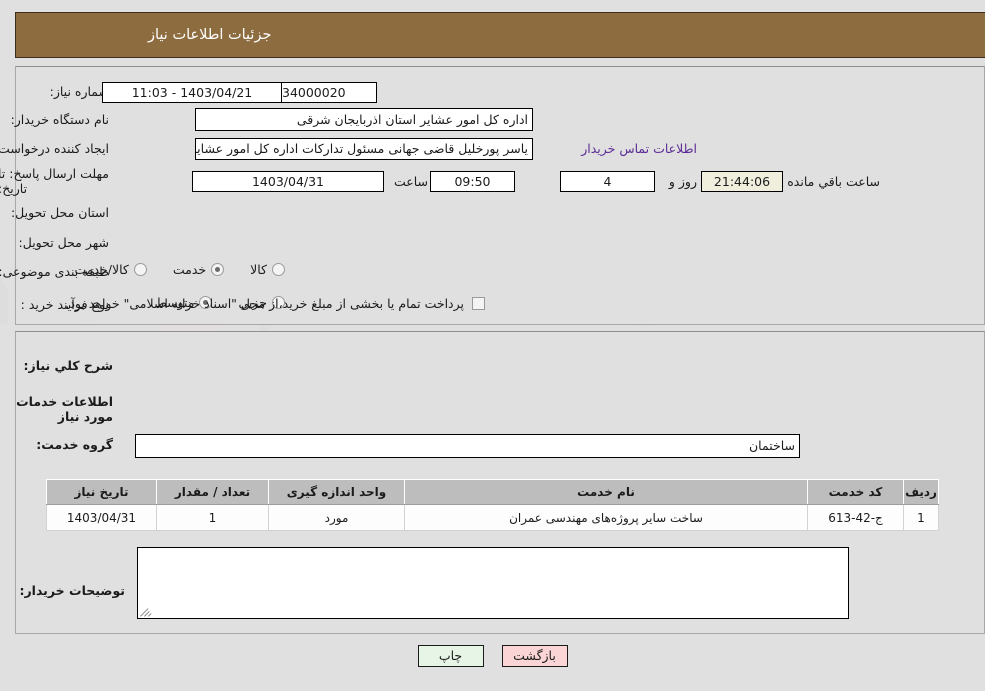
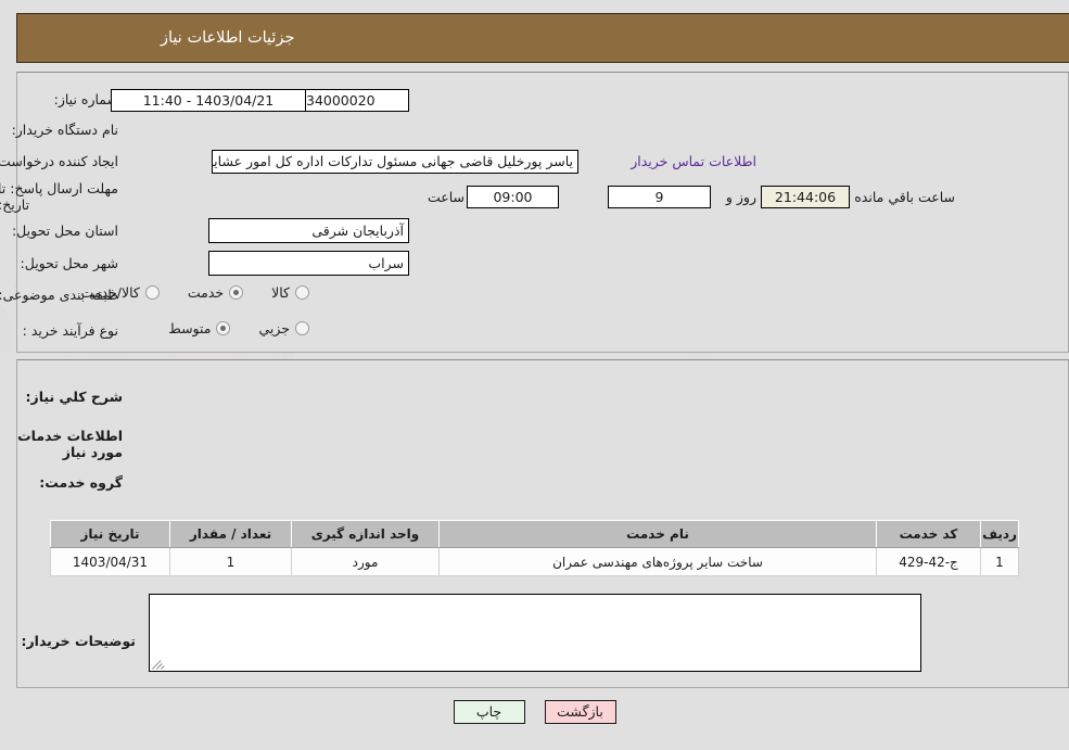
  جزئیات اطلاعات نیاز
  ماره نیاز:
- 1403/04/21 - 11:03
+ 1403/04/21 - 11:40
  نام دستگاه خریدار:
- اداره کل امور عشایر استان اذربایجان شرقی
  ایجاد کننده درخواست
  یاسر پورخلیل قاضی جهانی مسئول تدارکات اداره کل امور عشای
  اطلاعات تماس خریدار
  مهلت ارسال پاسخ: ت
  تاریخ:
- 1403/04/31
  ساعت
- 09:50
+ 09:00
- 4
+ 9
  روز و
  21:44:06
  ساعت باقي مانده
  استان محل تحویل:
+ آذربایجان شرقی
  شهر محل تحویل:
+ سراب
  طبقه بندی موضوعی:
  کالا
  خدمت
  کالا/خدمت
  نوع فرآیند خرید :
  جزیي
  متوسط
- پرداخت تمام یا بخشی از مبلغ خرید،از محل "اسناد خزانه اسلامی" خواهد بود.
  شرح کلي نیاز:
  اطلاعات خدمات مورد نیاز
  گروه خدمت:
- ساختمان
  ردیف	کد خدمت	نام خدمت	واحد اندازه گیری	تعداد / مقدار	تاریخ نیاز
- 1	ج-42-613	ساخت سایر پروژه‌های مهندسی عمران	مورد	1	1403/04/31
+ 1	ج-42-429	ساخت سایر پروژه‌های مهندسی عمران	مورد	1	1403/04/31
  توضیحات خریدار:
  بازگشت
  چاپ
